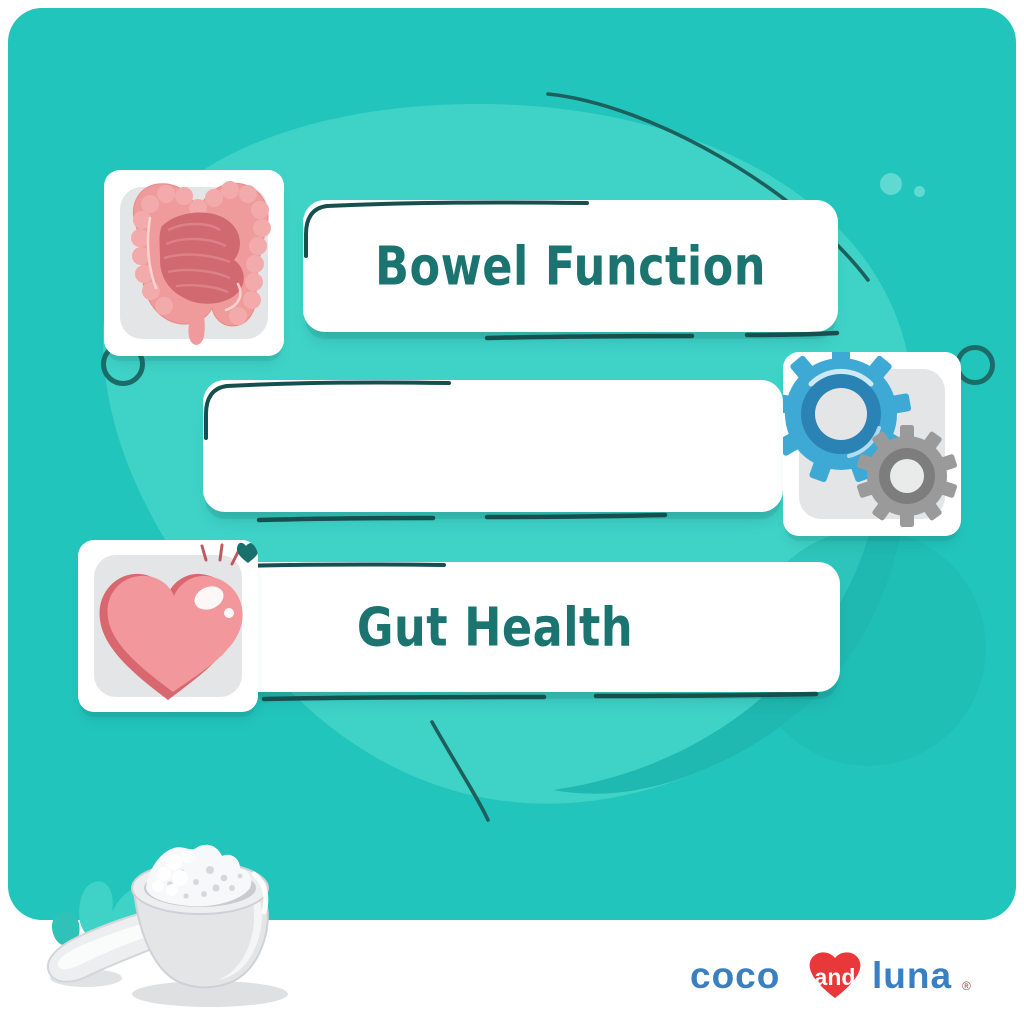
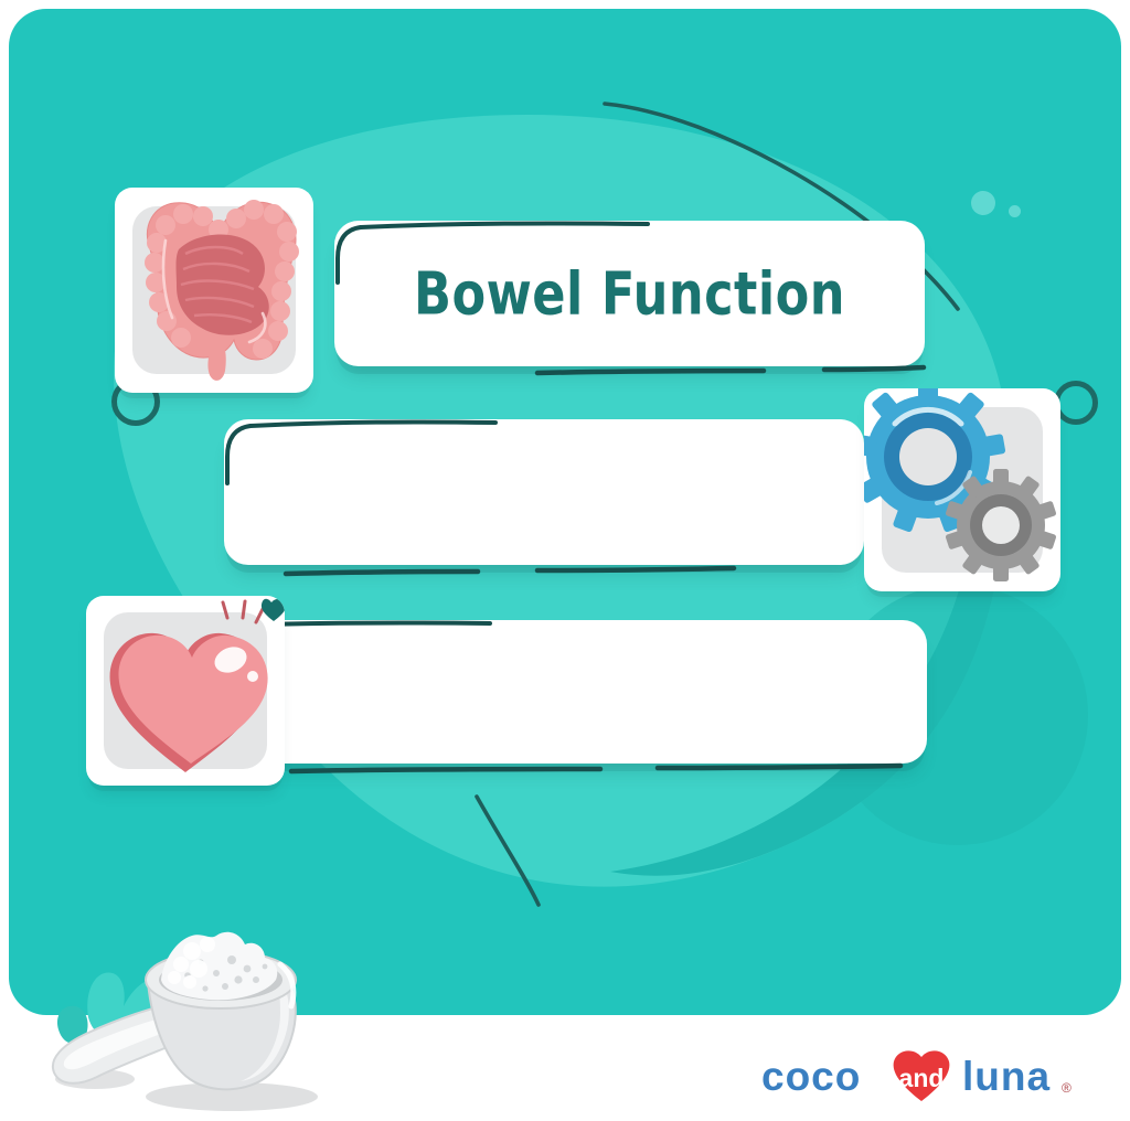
  Bowel Function
- Gut Health
  coco
  and
  luna
  ®
